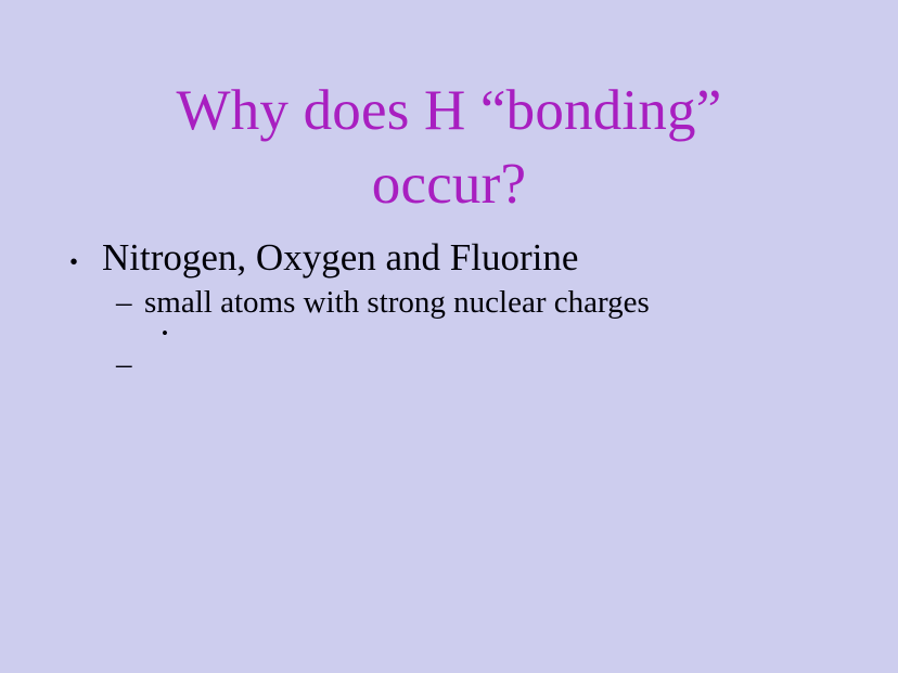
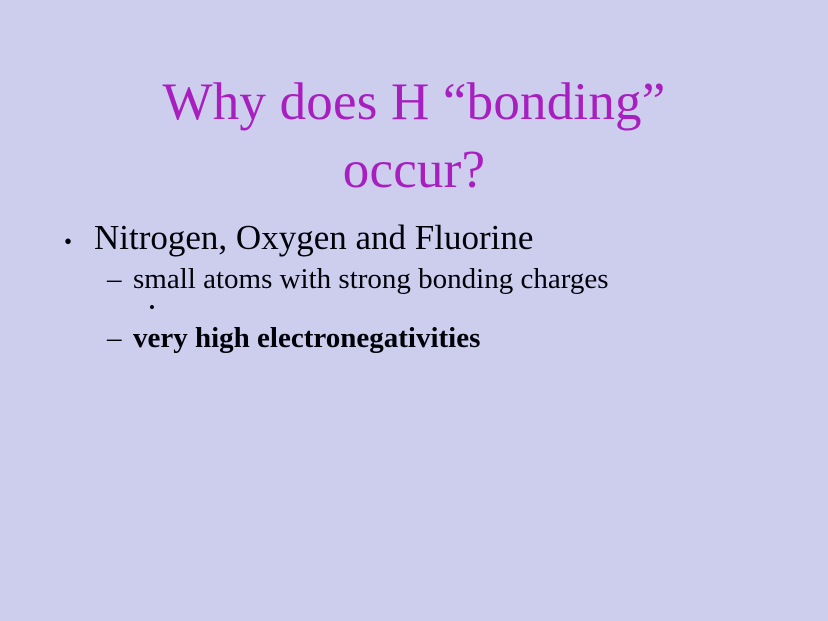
  Why does H “bonding”
  occur?
  •
  Nitrogen, Oxygen and Fluorine
  –
- small atoms with strong nuclear charges
+ small atoms with strong bonding charges
  •
  –
+ very high electronegativities
